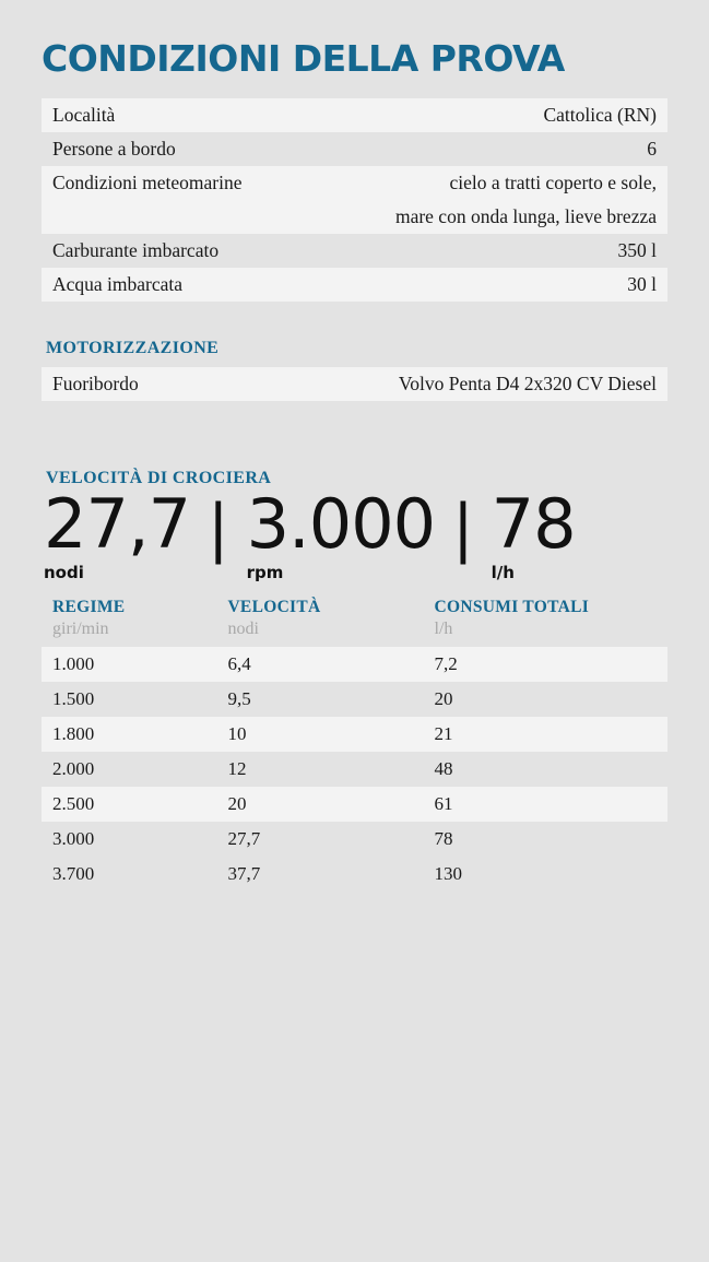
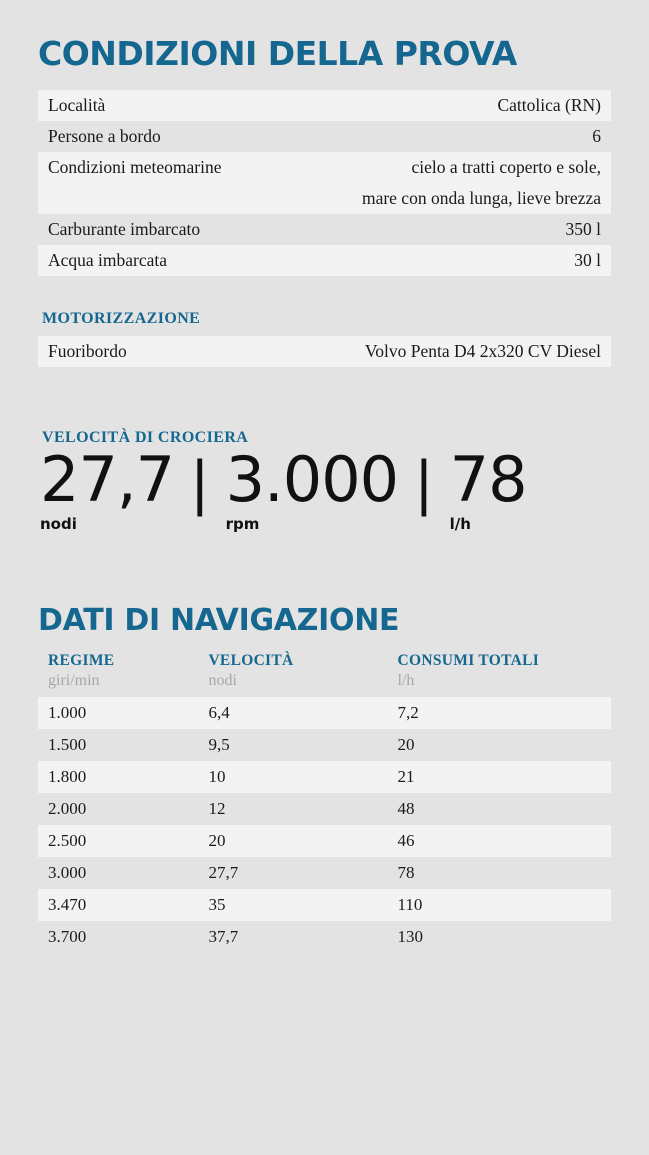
  CONDIZIONI DELLA PROVA
  Località	Cattolica (RN)
  Persone a bordo	6
  Condizioni meteomarine	cielo a tratti coperto e sole,
  	mare con onda lunga, lieve brezza
  Carburante imbarcato	350 l
  Acqua imbarcata	30 l
  MOTORIZZAZIONE
  Fuoribordo	Volvo Penta D4 2x320 CV Diesel
  VELOCITÀ DI CROCIERA
  27,7
  nodi
  |
  3.000
  rpm
  |
  78
  l/h
+ DATI DI NAVIGAZIONE
  REGIME	VELOCITÀ	CONSUMI TOTALI
  giri/min	nodi	l/h
  1.000	6,4	7,2
  1.500	9,5	20
  1.800	10	21
  2.000	12	48
- 2.500	20	61
+ 2.500	20	46
  3.000	27,7	78
+ 3.470	35	110
  3.700	37,7	130
